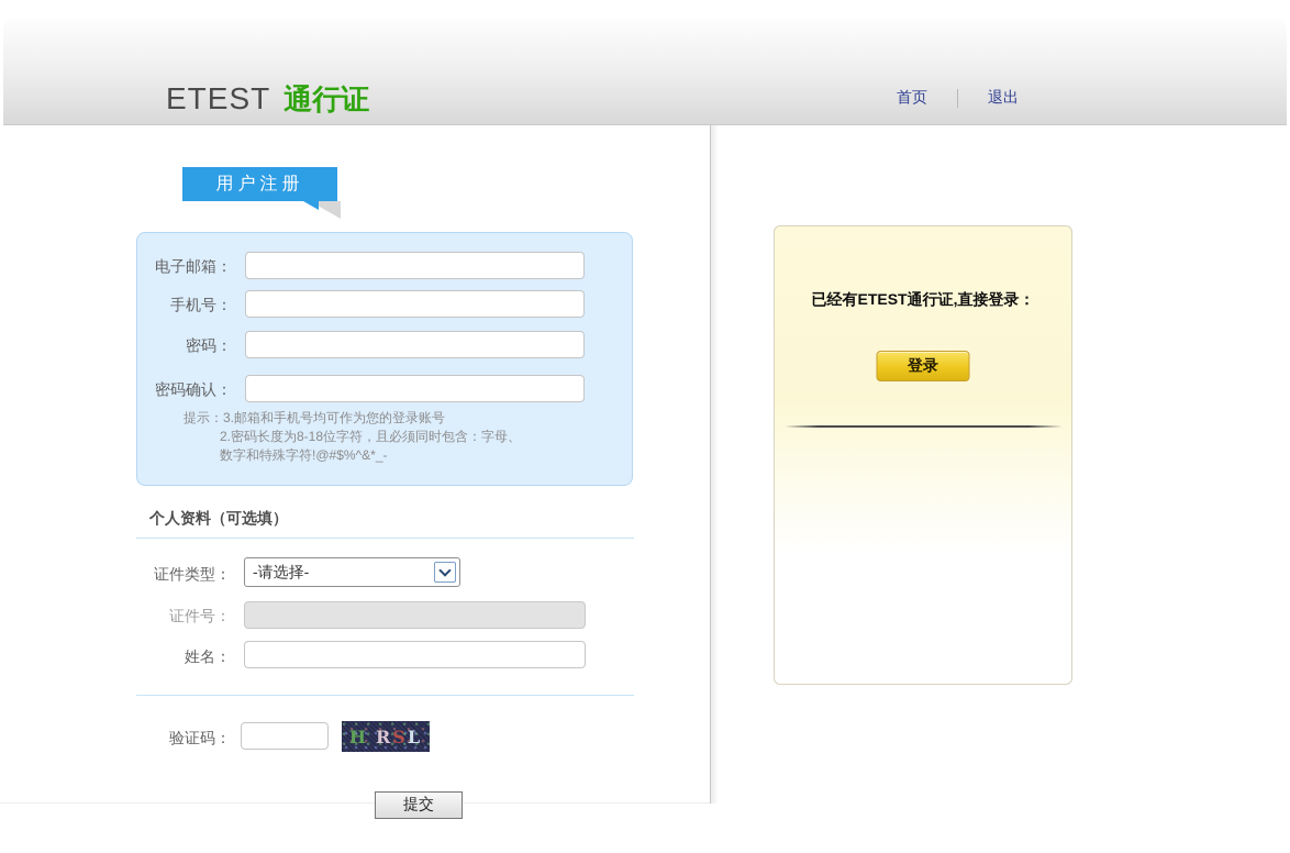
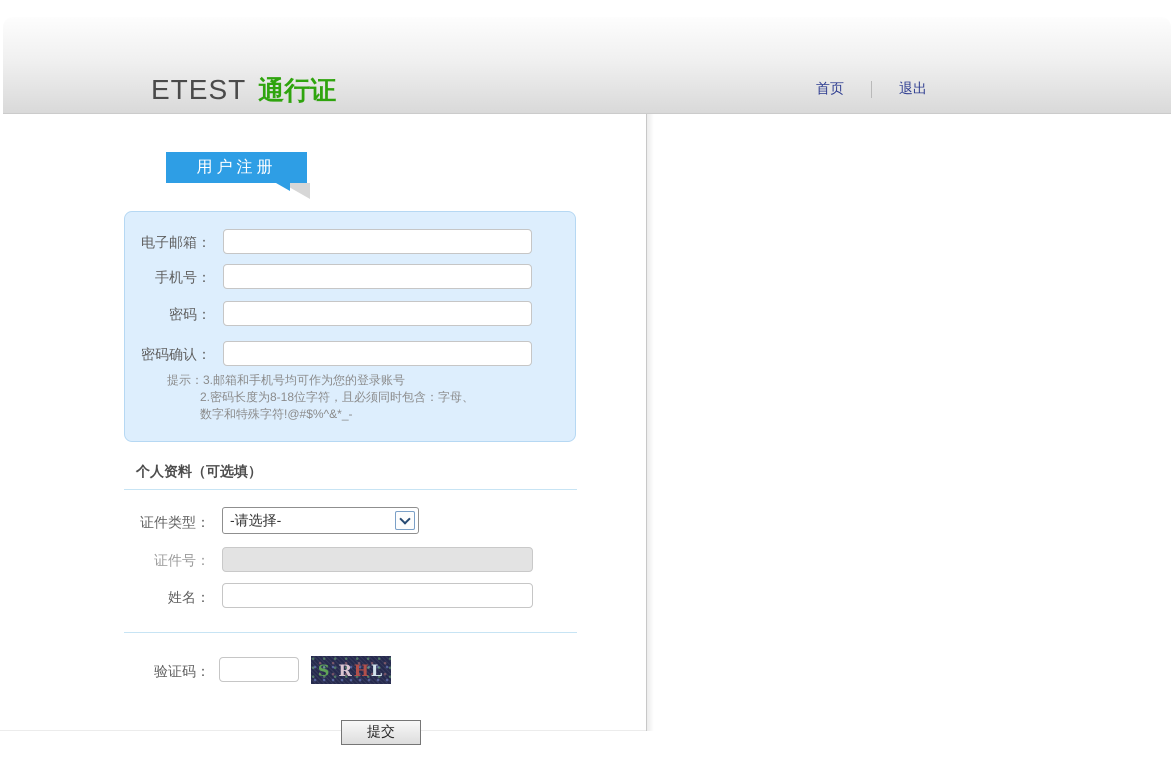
  ETEST
  通行证
  首页
  退出
  用户注册
  电子邮箱：
  手机号：
  密码：
  密码确认：
  提示：3.邮箱和手机号均可作为您的登录账号
  2.密码长度为8-18位字符，且必须同时包含：字母、
  数字和特殊字符!@#$%^&*_-
  个人资料（可选填）
  证件类型：
  -请选择-
  证件号：
  姓名：
  验证码：
- H
+ S
  R
- S
+ H
  L
  提交
- 已经有ETEST通行证,直接登录：
- 登录
